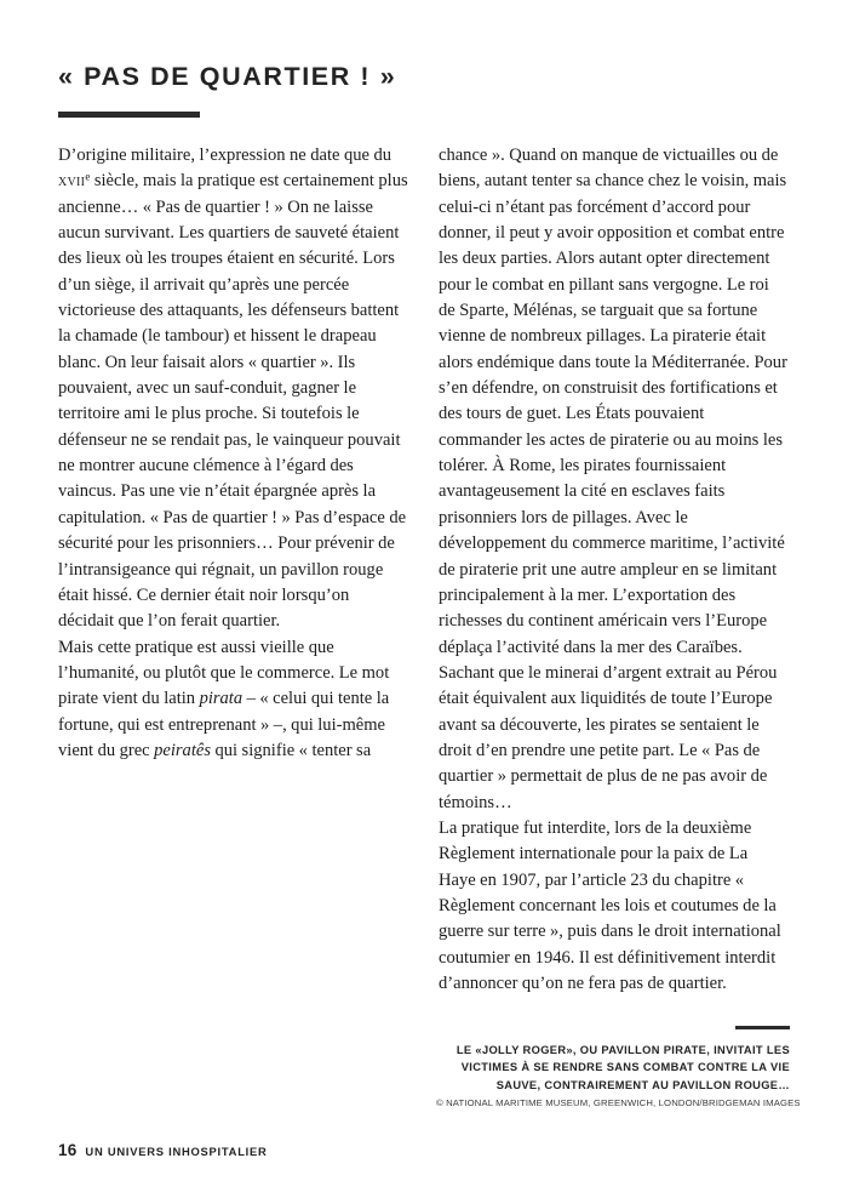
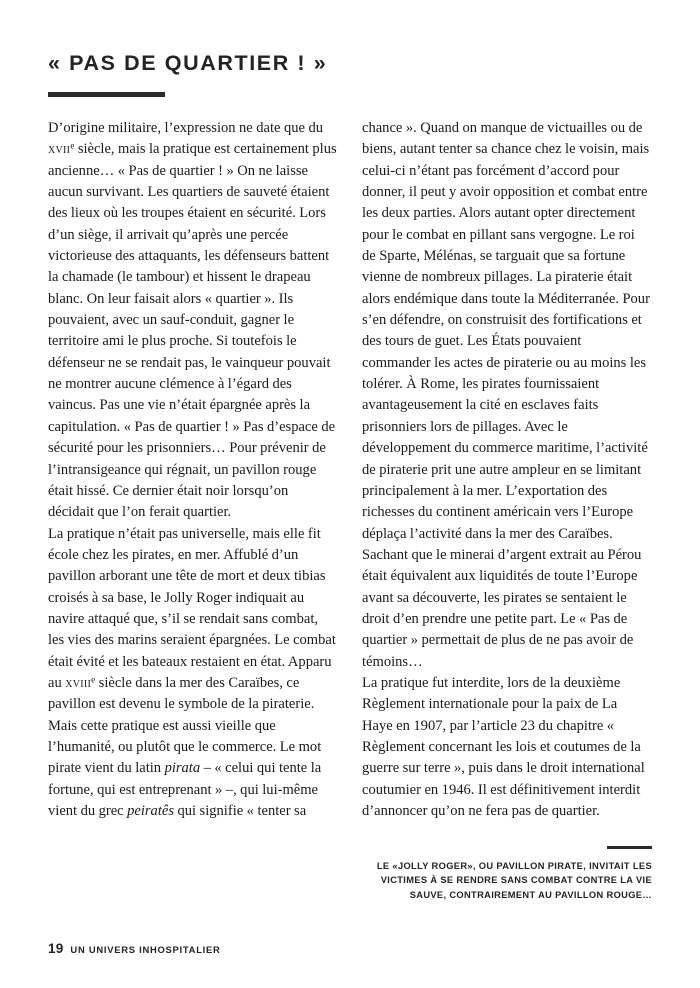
  « PAS DE QUARTIER ! »
  D’origine militaire, l’expression ne date que du xviie siècle, mais la pratique est certainement plus ancienne… « Pas de quartier ! » On ne laisse aucun survivant. Les quartiers de sauveté étaient des lieux où les troupes étaient en sécurité. Lors d’un siège, il arrivait qu’après une percée victorieuse des attaquants, les défenseurs battent la chamade (le tambour) et hissent le drapeau blanc. On leur faisait alors « quartier ». Ils pouvaient, avec un sauf-conduit, gagner le territoire ami le plus proche. Si toutefois le défenseur ne se rendait pas, le vainqueur pouvait ne montrer aucune clémence à l’égard des vaincus. Pas une vie n’était épargnée après la capitulation. « Pas de quartier ! » Pas d’espace de sécurité pour les prisonniers… Pour prévenir de l’intransigeance qui régnait, un pavillon rouge était hissé. Ce dernier était noir lorsqu’on décidait que l’on ferait quartier.
+ La pratique n’était pas universelle, mais elle fit école chez les pirates, en mer. Affublé d’un pavillon arborant une tête de mort et deux tibias croisés à sa base, le Jolly Roger indiquait au navire attaqué que, s’il se rendait sans combat, les vies des marins seraient épargnées. Le combat était évité et les bateaux restaient en état. Apparu au xviiie siècle dans la mer des Caraïbes, ce pavillon est devenu le symbole de la piraterie.
  Mais cette pratique est aussi vieille que l’humanité, ou plutôt que le commerce. Le mot pirate vient du latin pirata – « celui qui tente la fortune, qui est entreprenant » –, qui lui-même vient du grec peiratês qui signifie « tenter sa
  chance ». Quand on manque de victuailles ou de biens, autant tenter sa chance chez le voisin, mais celui-ci n’étant pas forcément d’accord pour donner, il peut y avoir opposition et combat entre les deux parties. Alors autant opter directement pour le combat en pillant sans vergogne. Le roi de Sparte, Mélénas, se targuait que sa fortune vienne de nombreux pillages. La piraterie était alors endémique dans toute la Méditerranée. Pour s’en défendre, on construisit des fortifications et des tours de guet. Les États pouvaient commander les actes de piraterie ou au moins les tolérer. À Rome, les pirates fournissaient avantageusement la cité en esclaves faits prisonniers lors de pillages. Avec le développement du commerce maritime, l’activité de piraterie prit une autre ampleur en se limitant principalement à la mer. L’exportation des richesses du continent américain vers l’Europe déplaça l’activité dans la mer des Caraïbes. Sachant que le minerai d’argent extrait au Pérou était équivalent aux liquidités de toute l’Europe avant sa découverte, les pirates se sentaient le droit d’en prendre une petite part. Le « Pas de quartier » permettait de plus de ne pas avoir de témoins…
  La pratique fut interdite, lors de la deuxième Règlement internationale pour la paix de La Haye en 1907, par l’article 23 du chapitre « Règlement concernant les lois et coutumes de la guerre sur terre », puis dans le droit international coutumier en 1946. Il est définitivement interdit d’annoncer qu’on ne fera pas de quartier.
  LE «JOLLY ROGER», OU PAVILLON PIRATE, INVITAIT LES VICTIMES À SE RENDRE SANS COMBAT CONTRE LA VIE SAUVE, CONTRAIREMENT AU PAVILLON ROUGE…
- © NATIONAL MARITIME MUSEUM, GREENWICH, LONDON/BRIDGEMAN IMAGES
- 16
+ 19
  UN UNIVERS INHOSPITALIER
